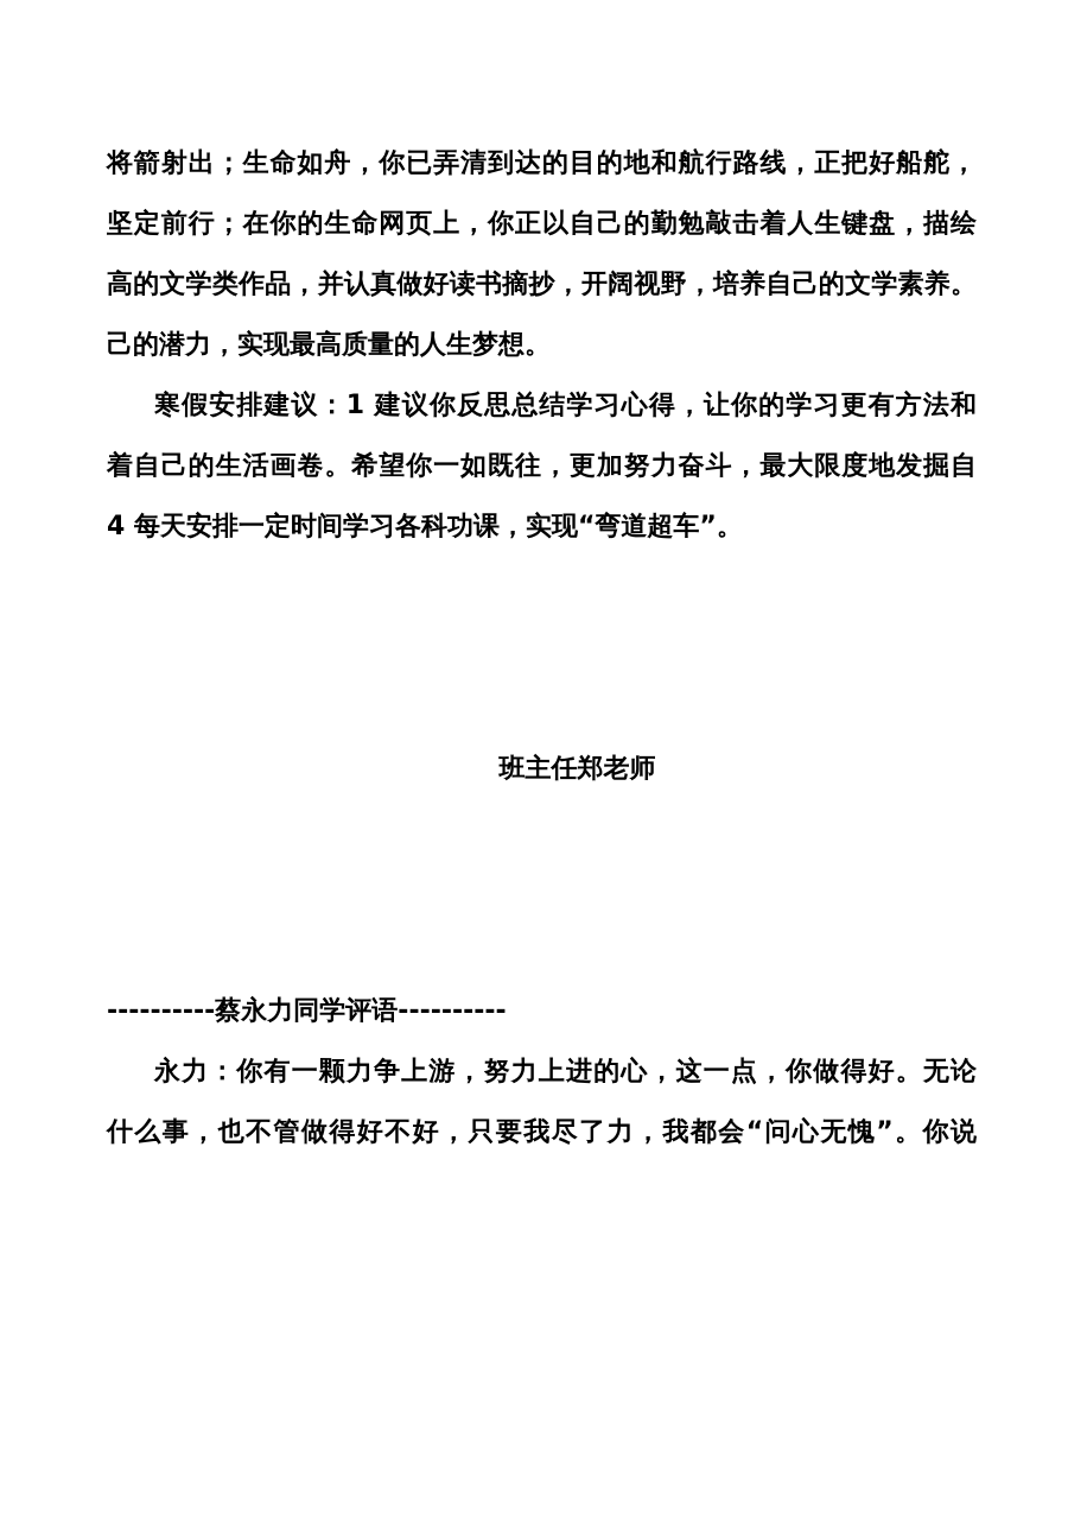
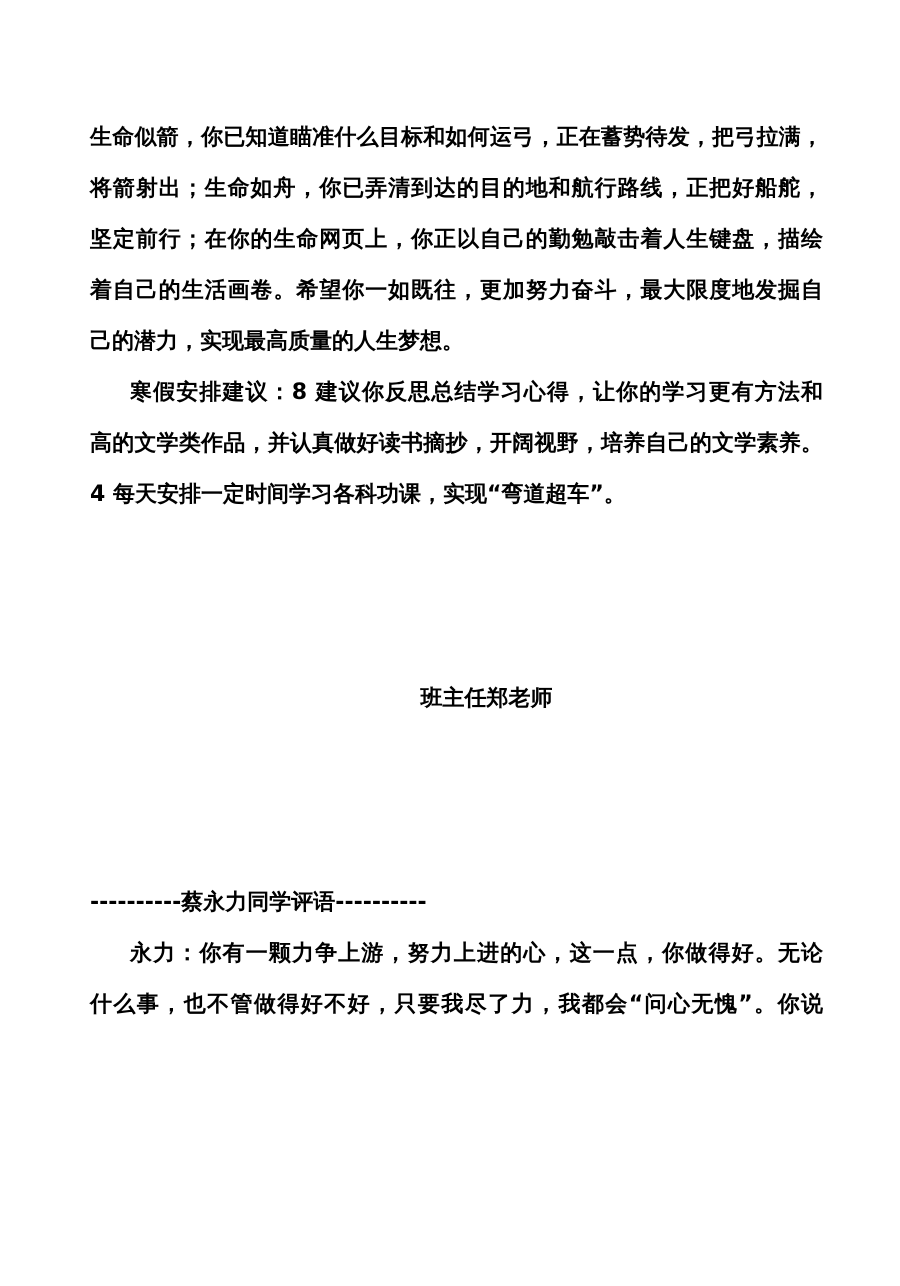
+ 生命似箭，你已知道瞄准什么目标和如何运弓，正在蓄势待发，把弓拉满，
  将箭射出；生命如舟，你已弄清到达的目的地和航行路线，正把好船舵，
  坚定前行；在你的生命网页上，你正以自己的勤勉敲击着人生键盘，描绘
- 高的文学类作品，并认真做好读书摘抄，开阔视野，培养自己的文学素养。
+ 着自己的生活画卷。希望你一如既往，更加努力奋斗，最大限度地发掘自
  己的潜力，实现最高质量的人生梦想。
- 寒假安排建议：1 建议你反思总结学习心得，让你的学习更有方法和
+ 寒假安排建议：8 建议你反思总结学习心得，让你的学习更有方法和
- 着自己的生活画卷。希望你一如既往，更加努力奋斗，最大限度地发掘自
+ 高的文学类作品，并认真做好读书摘抄，开阔视野，培养自己的文学素养。
  4 每天安排一定时间学习各科功课，实现“弯道超车”。
  班主任郑老师
  ----------蔡永力同学评语----------
  永力：你有一颗力争上游，努力上进的心，这一点，你做得好。无论
  什么事，也不管做得好不好，只要我尽了力，我都会“问心无愧”。你说
